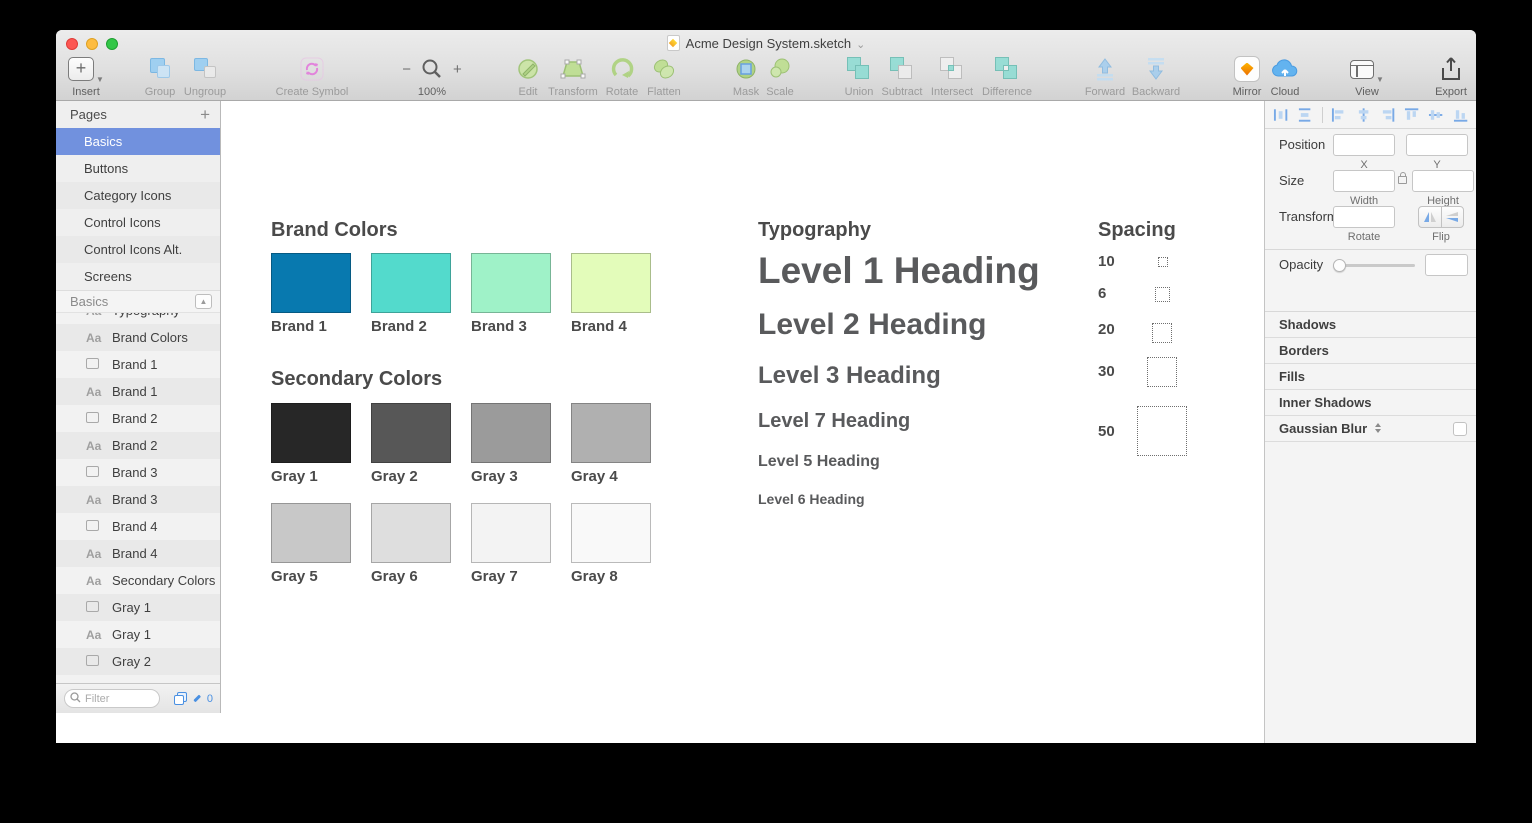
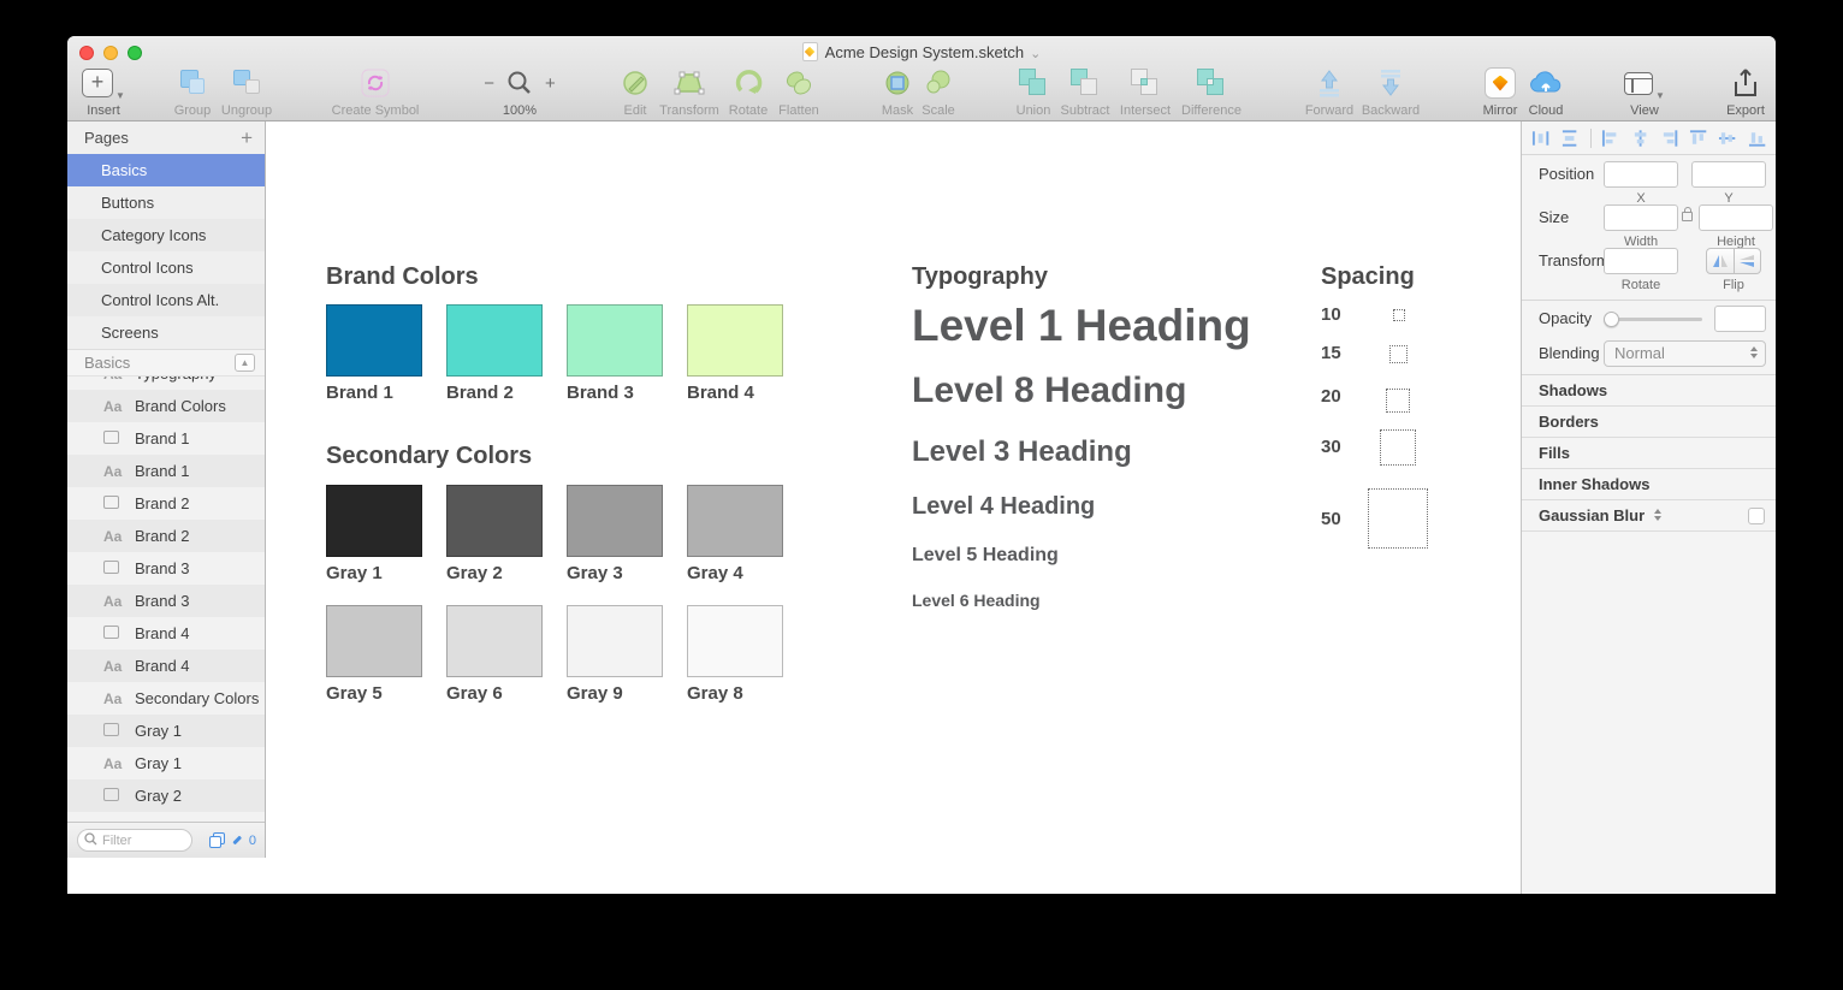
  Acme Design System.sketch ⌄
  +
  ▼
  Insert
  Group
  Ungroup
  Create Symbol
  −
  +
  100%
  Edit
  Transform
  Rotate
  Flatten
  Mask
  Scale
  Union
  Subtract
  Intersect
  Difference
  Forward
  Backward
  Mirror
  Cloud
  ▼
  View
  Export
  Pages
  +
  Basics
  Buttons
  Category Icons
  Control Icons
  Control Icons Alt.
  Screens
  Basics
  ▲
  Aa
  Brand Colors
  Brand 1
  Aa
  Brand 1
  Brand 2
  Aa
  Brand 2
  Brand 3
  Aa
  Brand 3
  Brand 4
  Aa
  Brand 4
  Aa
  Secondary Colors
  Gray 1
  Aa
  Gray 1
  Gray 2
  Filter
  0
  Brand Colors
  Brand 1
  Brand 2
  Brand 3
  Brand 4
  Secondary Colors
  Gray 1
  Gray 2
  Gray 3
  Gray 4
  Gray 5
  Gray 6
- Gray 7
+ Gray 9
  Gray 8
  Typography
  Level 1 Heading
- Level 2 Heading
+ Level 8 Heading
  Level 3 Heading
- Level 7 Heading
+ Level 4 Heading
  Level 5 Heading
  Level 6 Heading
  Spacing
  10
- 6
+ 15
  20
  30
  50
  Position
  X
  Y
  Size
  Width
  Height
  Transfor
  Rotate
  Flip
  Opacity
+ Blending
+ Normal
  Shadows
  Borders
  Fills
  Inner Shadows
  Gaussian Blur
